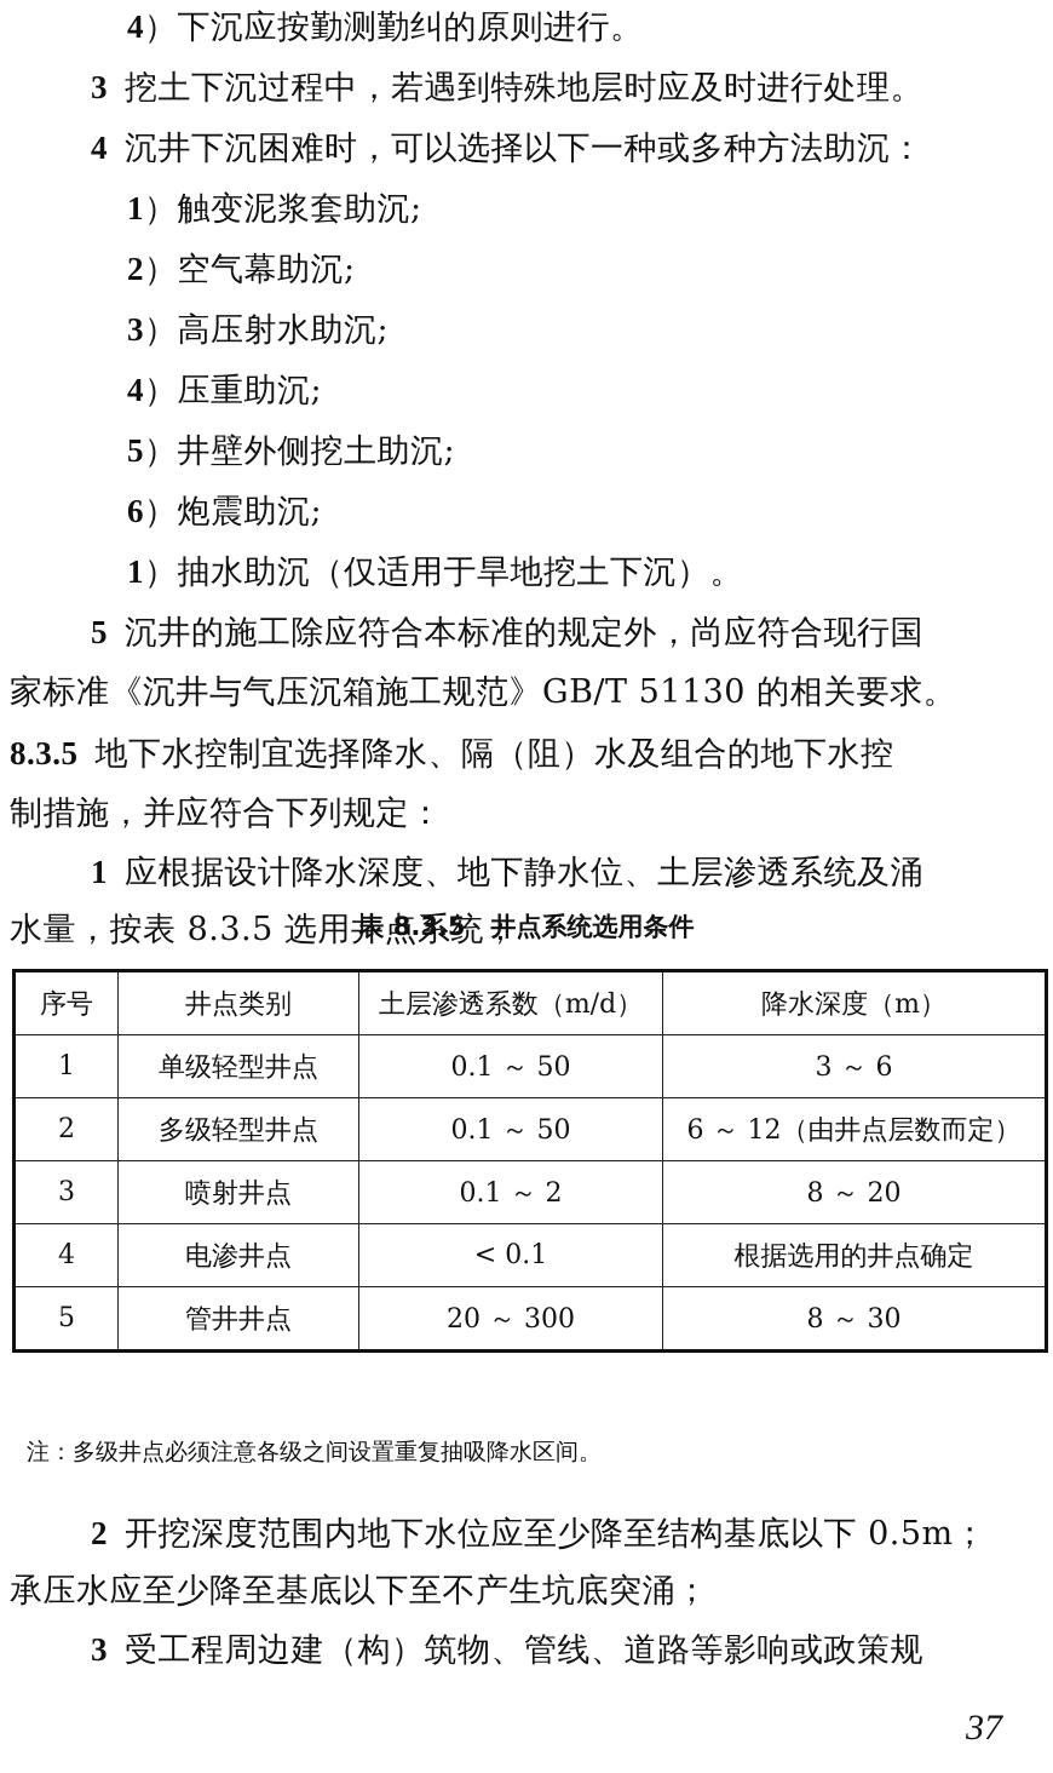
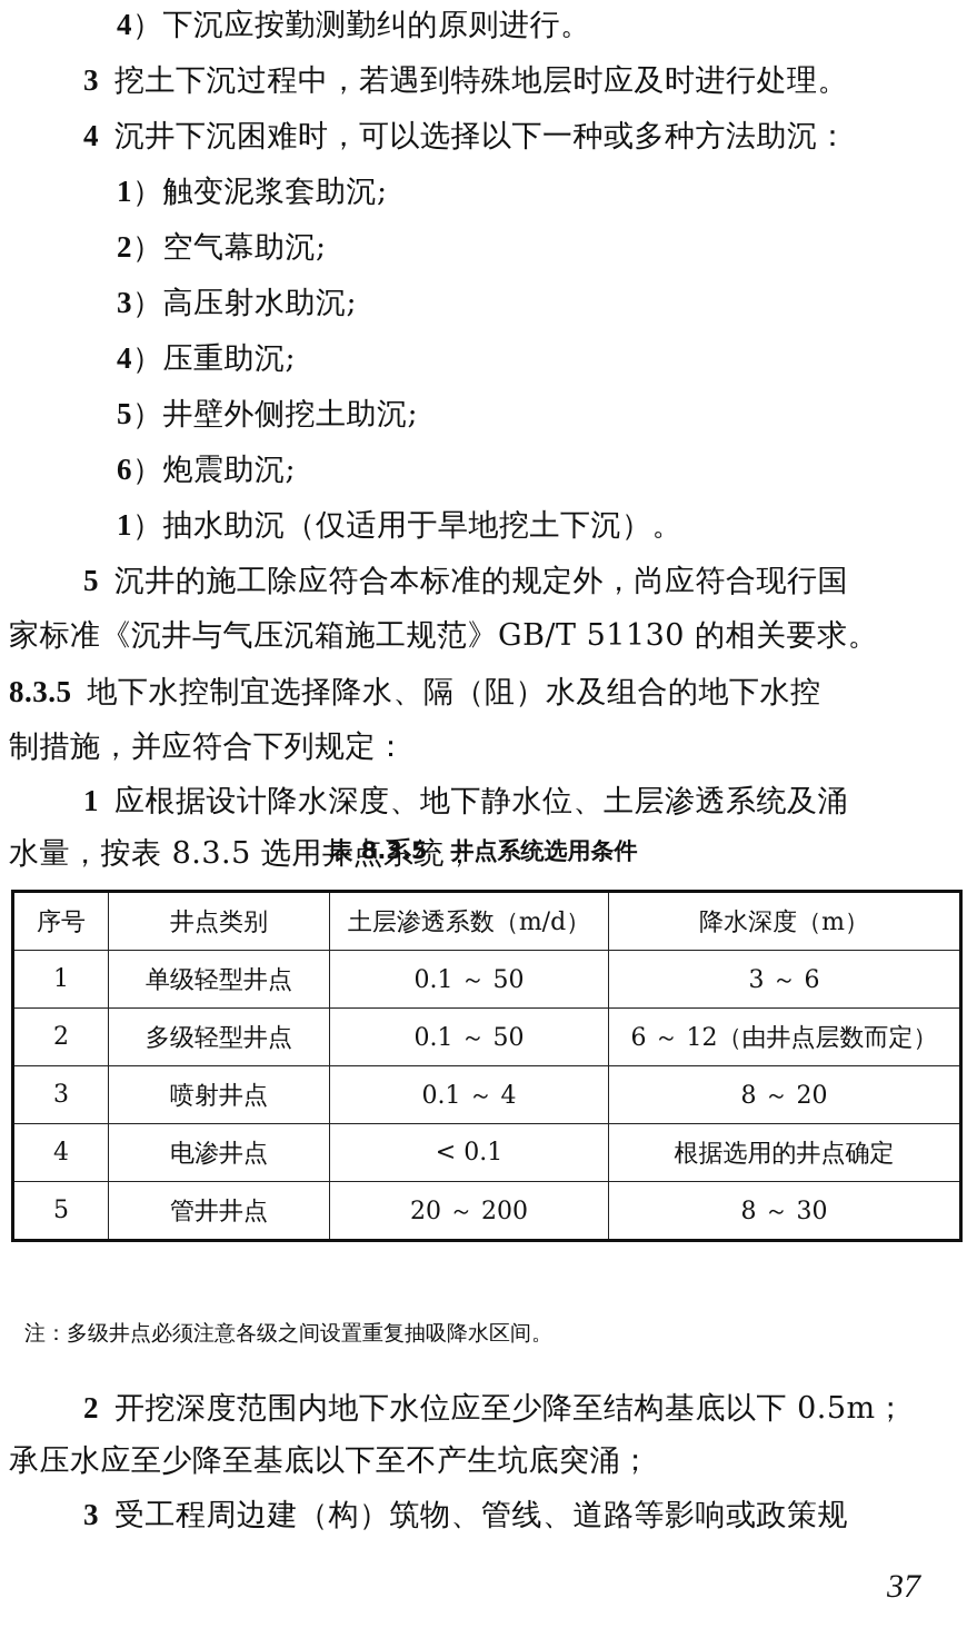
  4）下沉应按勤测勤纠的原则进行。
  3 挖土下沉过程中，若遇到特殊地层时应及时进行处理。
  4 沉井下沉困难时，可以选择以下一种或多种方法助沉：
  1）触变泥浆套助沉;
  2）空气幕助沉;
  3）高压射水助沉;
  4）压重助沉;
  5）井壁外侧挖土助沉;
  6）炮震助沉;
  1）抽水助沉（仅适用于旱地挖土下沉）。
  5 沉井的施工除应符合本标准的规定外，尚应符合现行国
  家标准《沉井与气压沉箱施工规范》GB/T 51130 的相关要求。
  8.3.5 地下水控制宜选择降水、隔（阻）水及组合的地下水控
  制措施，并应符合下列规定：
  1 应根据设计降水深度、地下静水位、土层渗透系统及涌
  水量，按表 8.3.5 选用井点系统；
  表 8.3.5 井点系统选用条件
  序号	井点类别	土层渗透系数（m/d）	降水深度（m）
  1	单级轻型井点	0.1 ～ 50	3 ～ 6
  2	多级轻型井点	0.1 ～ 50	6 ～ 12（由井点层数而定）
- 3	喷射井点	0.1 ～ 2	8 ～ 20
+ 3	喷射井点	0.1 ～ 4	8 ～ 20
  4	电渗井点	< 0.1	根据选用的井点确定
- 5	管井井点	20 ～ 300	8 ～ 30
+ 5	管井井点	20 ～ 200	8 ～ 30
  注：多级井点必须注意各级之间设置重复抽吸降水区间。
  2 开挖深度范围内地下水位应至少降至结构基底以下 0.5m；
  承压水应至少降至基底以下至不产生坑底突涌；
  3 受工程周边建（构）筑物、管线、道路等影响或政策规
  37
